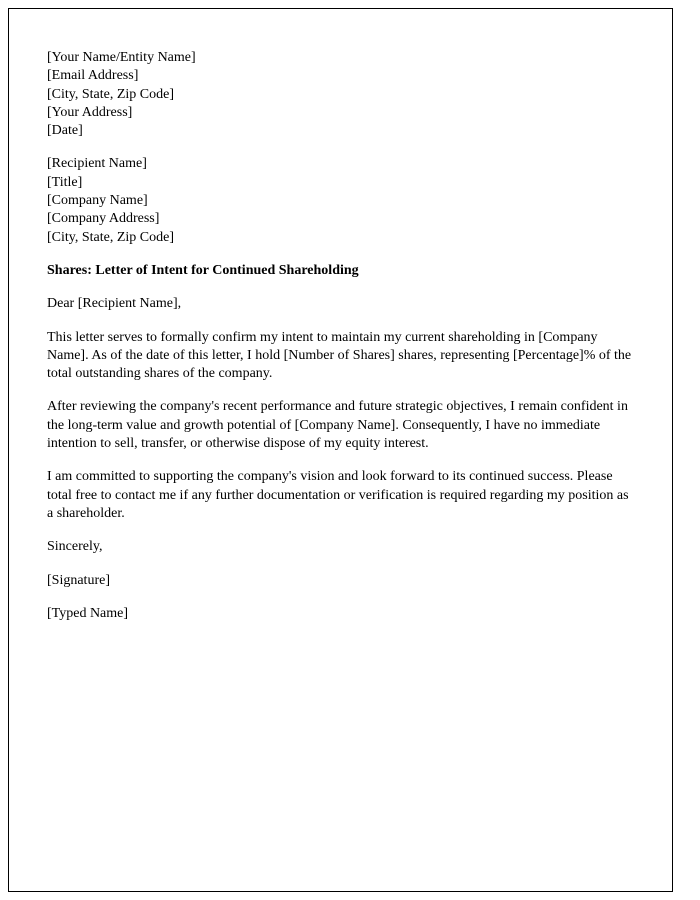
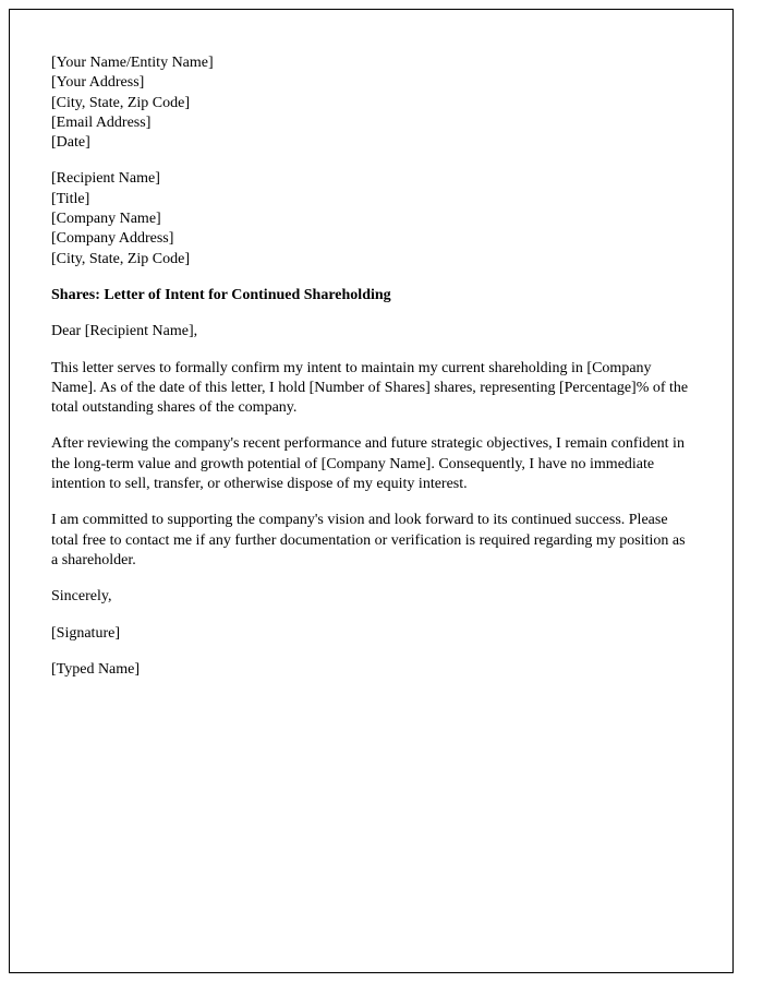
  [Your Name/Entity Name]
- [Email Address]
+ [Your Address]
  [City, State, Zip Code]
- [Your Address]
+ [Email Address]
  [Date]
  [Recipient Name]
  [Title]
  [Company Name]
  [Company Address]
  [City, State, Zip Code]
  Shares: Letter of Intent for Continued Shareholding
  Dear [Recipient Name],
  This letter serves to formally confirm my intent to maintain my current shareholding in [Company Name]. As of the date of this letter, I hold [Number of Shares] shares, representing [Percentage]% of the total outstanding shares of the company.
  After reviewing the company's recent performance and future strategic objectives, I remain confident in the long-term value and growth potential of [Company Name]. Consequently, I have no immediate intention to sell, transfer, or otherwise dispose of my equity interest.
  I am committed to supporting the company's vision and look forward to its continued success. Please total free to contact me if any further documentation or verification is required regarding my position as a shareholder.
  Sincerely,
  [Signature]
  [Typed Name]
